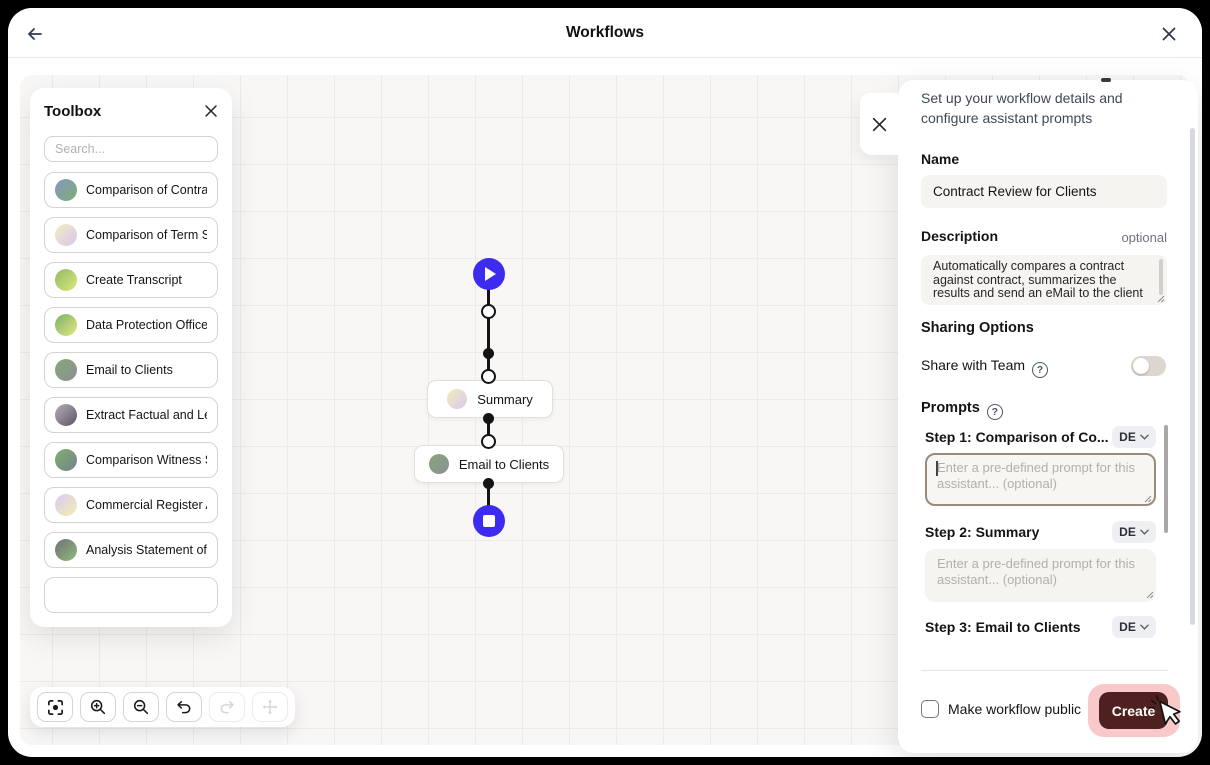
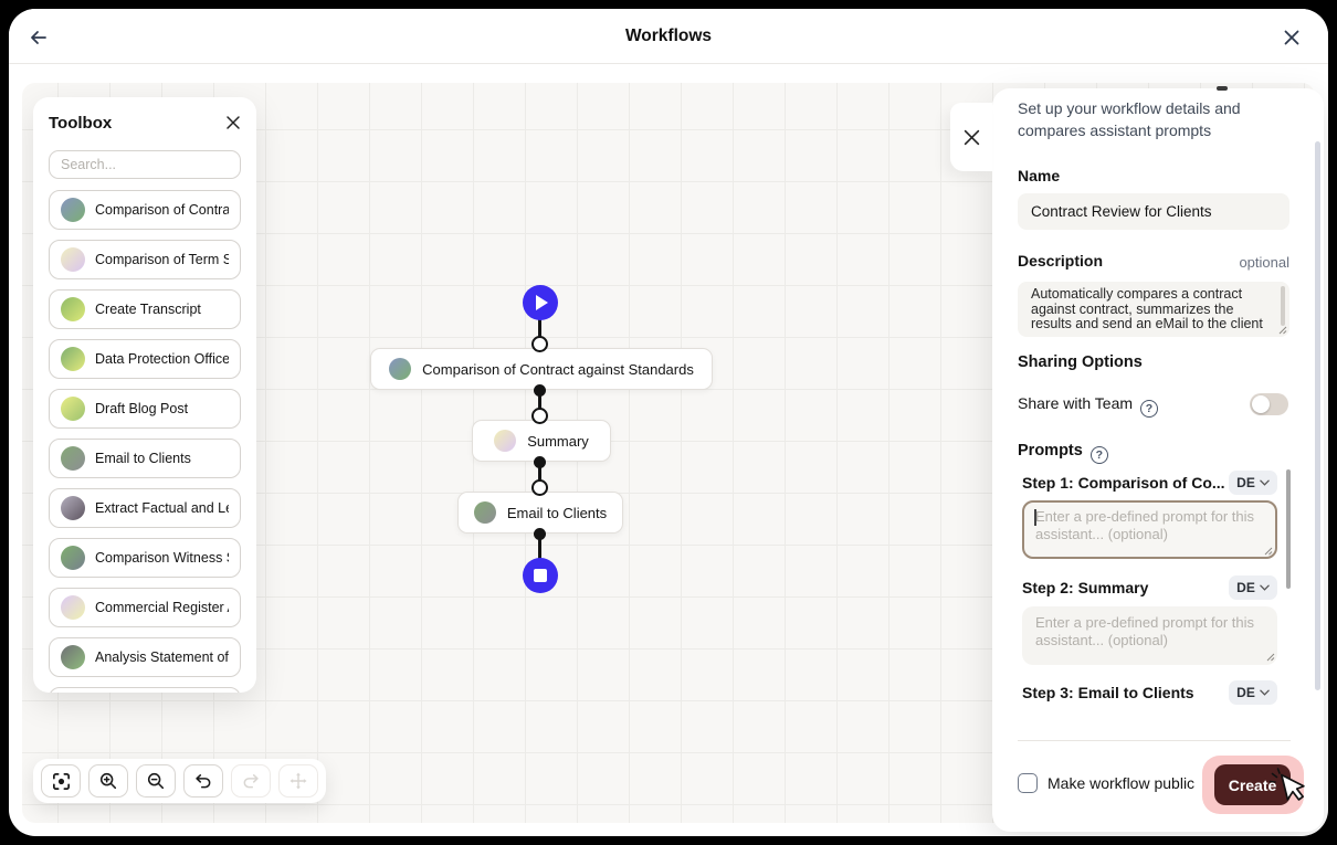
  Workflows
+ Comparison of Contract against Standards
  Summary
  Email to Clients
  Toolbox
  Search...
  Comparison of Contra
  Comparison of Term S
  Create Transcript
  Data Protection Office
+ Draft Blog Post
  Email to Clients
  Extract Factual and L
  Comparison Witness
  Commercial Register
  Analysis Statement of
- Set up your workflow details and configure assistant prompts
+ Set up your workflow details and compares assistant prompts
  Name
  Contract Review for Clients
  Description
  optional
  Automatically compares a contract against contract, summarizes the results and send an eMail to the client
  Sharing Options
  Share with Team
  Prompts
  Step 1: Comparison of Co...
  DE
  Step 2: Summary
  DE
  Step 3: Email to Clients
  DE
  Make workflow public
  Create
